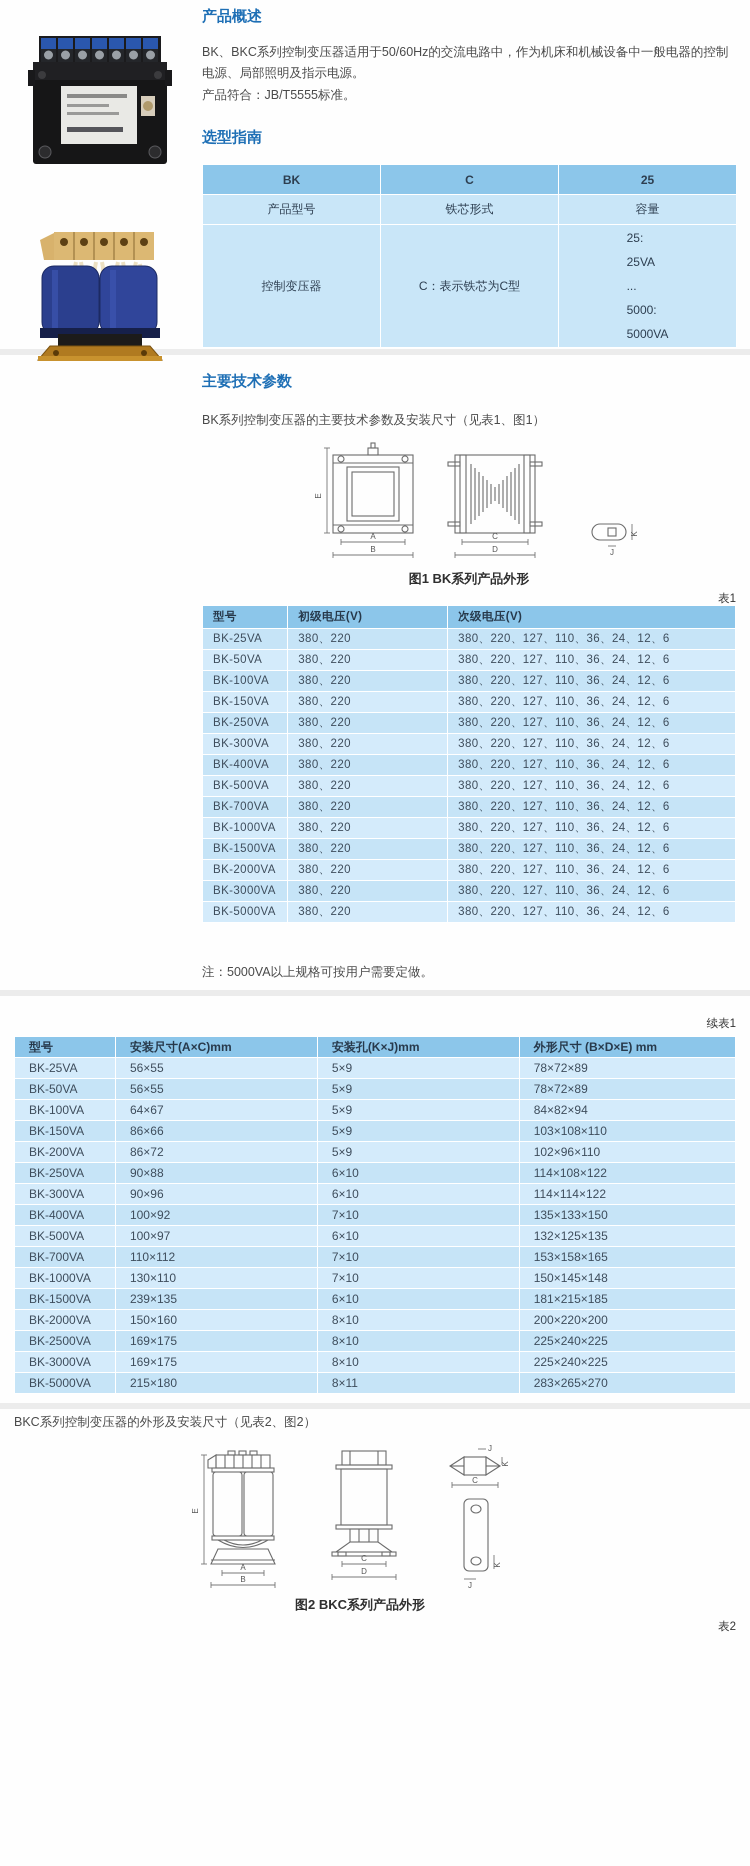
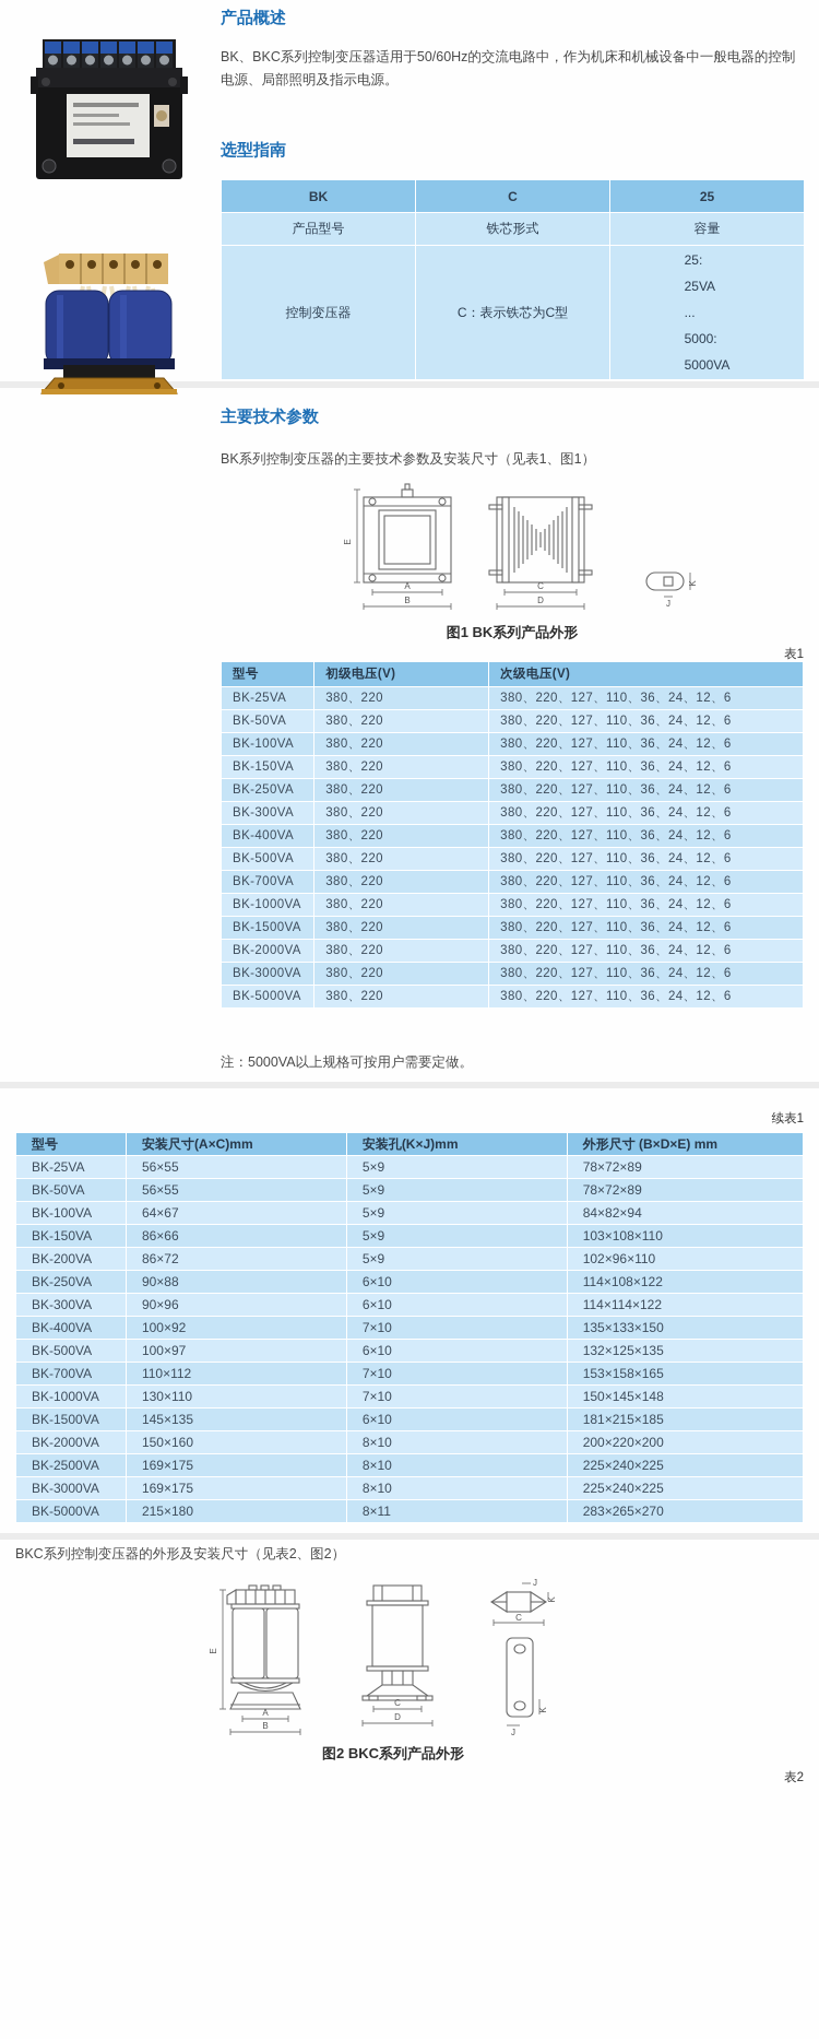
  产品概述
  BK、BKC系列控制变压器适用于50/60Hz的交流电路中，作为机床和机械设备中一般电器的控制电源、局部照明及指示电源。
- 产品符合：JB/T5555标准。
  选型指南
  BK	C	25
  产品型号	铁芯形式	容量
  控制变压器	C：表示铁芯为C型	25:25VA...5000:5000VA
  主要技术参数
  BK系列控制变压器的主要技术参数及安装尺寸（见表1、图1）
  A
  B
  C
  D
  J
  图1 BK系列产品外形
  表1
  型号	初级电压(V)	次级电压(V)
  BK-25VA	380、220	380、220、127、110、36、24、12、6
  BK-50VA	380、220	380、220、127、110、36、24、12、6
  BK-100VA	380、220	380、220、127、110、36、24、12、6
  BK-150VA	380、220	380、220、127、110、36、24、12、6
  BK-250VA	380、220	380、220、127、110、36、24、12、6
  BK-300VA	380、220	380、220、127、110、36、24、12、6
  BK-400VA	380、220	380、220、127、110、36、24、12、6
  BK-500VA	380、220	380、220、127、110、36、24、12、6
  BK-700VA	380、220	380、220、127、110、36、24、12、6
  BK-1000VA	380、220	380、220、127、110、36、24、12、6
  BK-1500VA	380、220	380、220、127、110、36、24、12、6
  BK-2000VA	380、220	380、220、127、110、36、24、12、6
  BK-3000VA	380、220	380、220、127、110、36、24、12、6
  BK-5000VA	380、220	380、220、127、110、36、24、12、6
  注：5000VA以上规格可按用户需要定做。
  续表1
  型号	安装尺寸(A×C)mm	安装孔(K×J)mm	外形尺寸 (B×D×E) mm
  BK-25VA	56×55	5×9	78×72×89
  BK-50VA	56×55	5×9	78×72×89
  BK-100VA	64×67	5×9	84×82×94
  BK-150VA	86×66	5×9	103×108×110
  BK-200VA	86×72	5×9	102×96×110
  BK-250VA	90×88	6×10	114×108×122
  BK-300VA	90×96	6×10	114×114×122
  BK-400VA	100×92	7×10	135×133×150
  BK-500VA	100×97	6×10	132×125×135
  BK-700VA	110×112	7×10	153×158×165
  BK-1000VA	130×110	7×10	150×145×148
- BK-1500VA	239×135	6×10	181×215×185
+ BK-1500VA	145×135	6×10	181×215×185
  BK-2000VA	150×160	8×10	200×220×200
  BK-2500VA	169×175	8×10	225×240×225
  BK-3000VA	169×175	8×10	225×240×225
  BK-5000VA	215×180	8×11	283×265×270
  BKC系列控制变压器的外形及安装尺寸（见表2、图2）
  A
  B
  C
  D
  J
  C
  J
  图2 BKC系列产品外形
  表2
